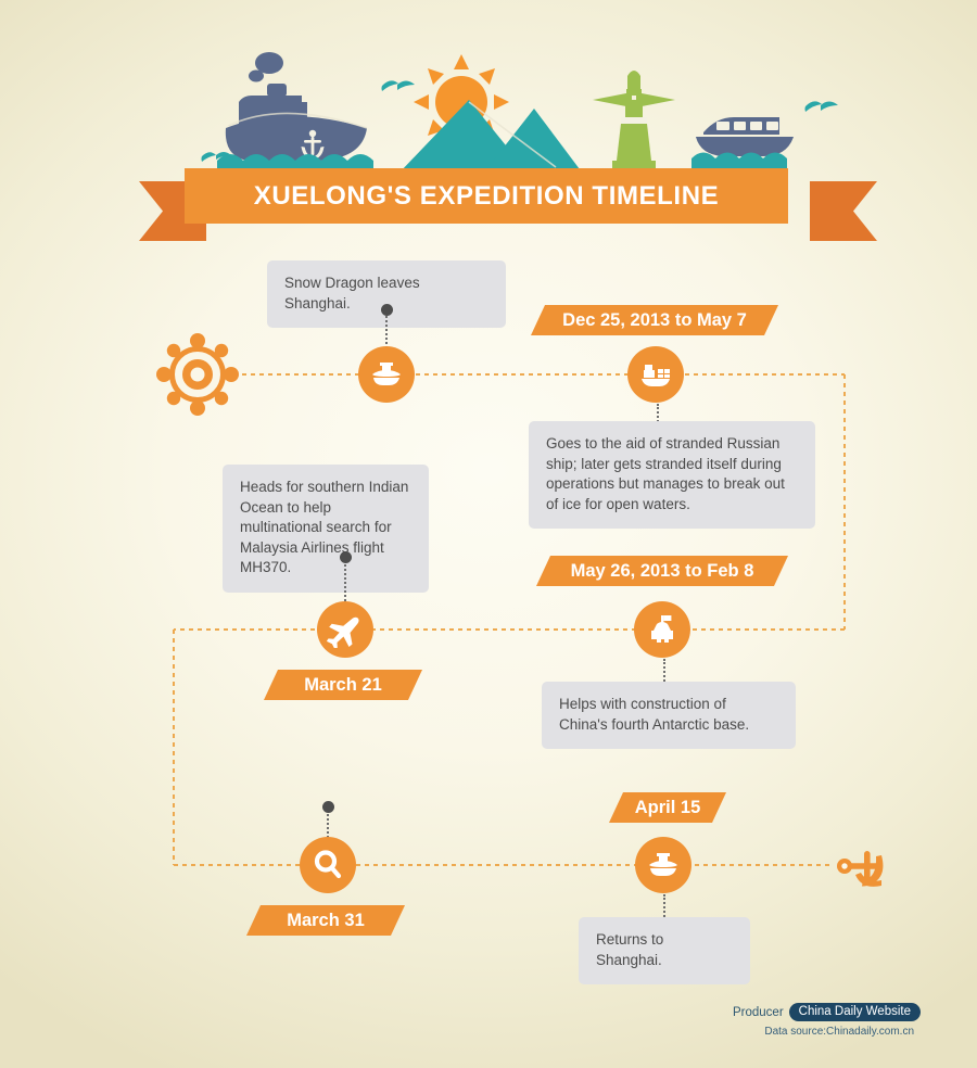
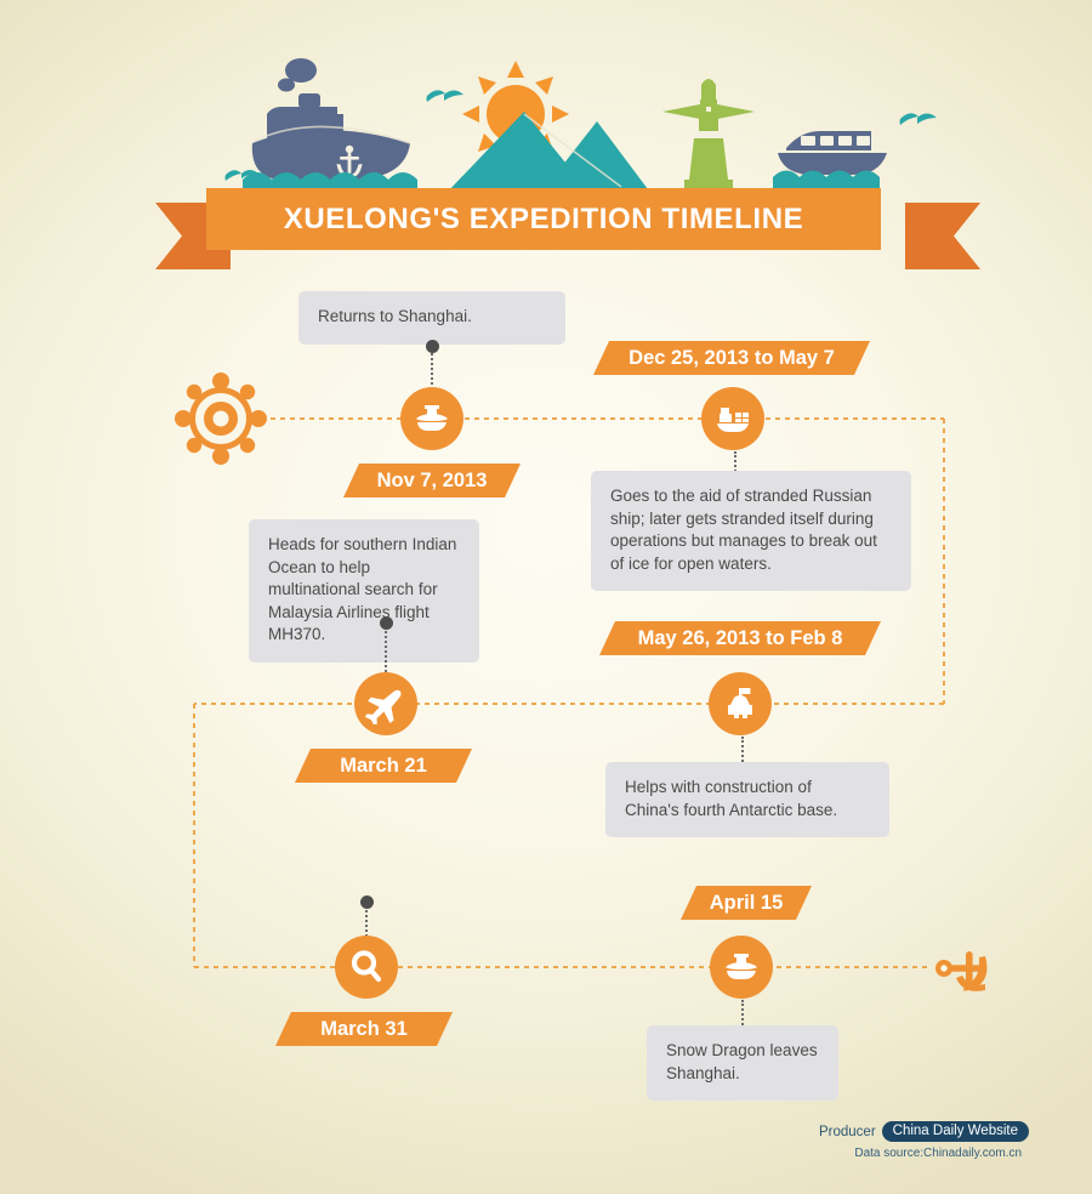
  XUELONG'S EXPEDITION TIMELINE
- Snow Dragon leaves Shanghai.
+ Returns to Shanghai.
+ Nov 7, 2013
  Dec 25, 2013 to May 7
  Goes to the aid of stranded Russian ship; later gets stranded itself during operations but manages to break out of ice for open waters.
  Heads for southern Indian Ocean to help multinational search for Malaysia Airlines flight MH370.
  March 21
  May 26, 2013 to Feb 8
  Helps with construction of China's fourth Antarctic base.
  March 31
  April 15
- Returns to Shanghai.
+ Snow Dragon leaves Shanghai.
  Producer
  China Daily Website
  Data source:Chinadaily.com.cn
